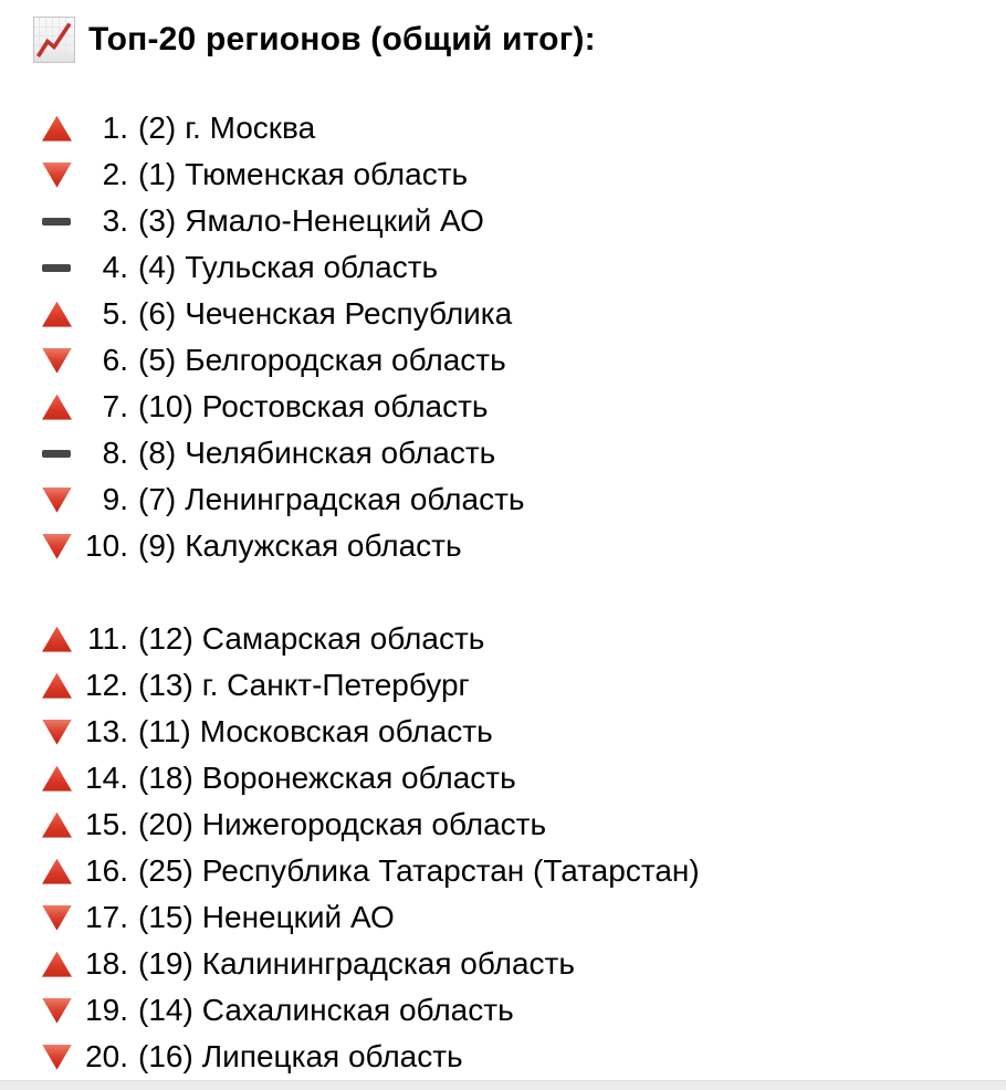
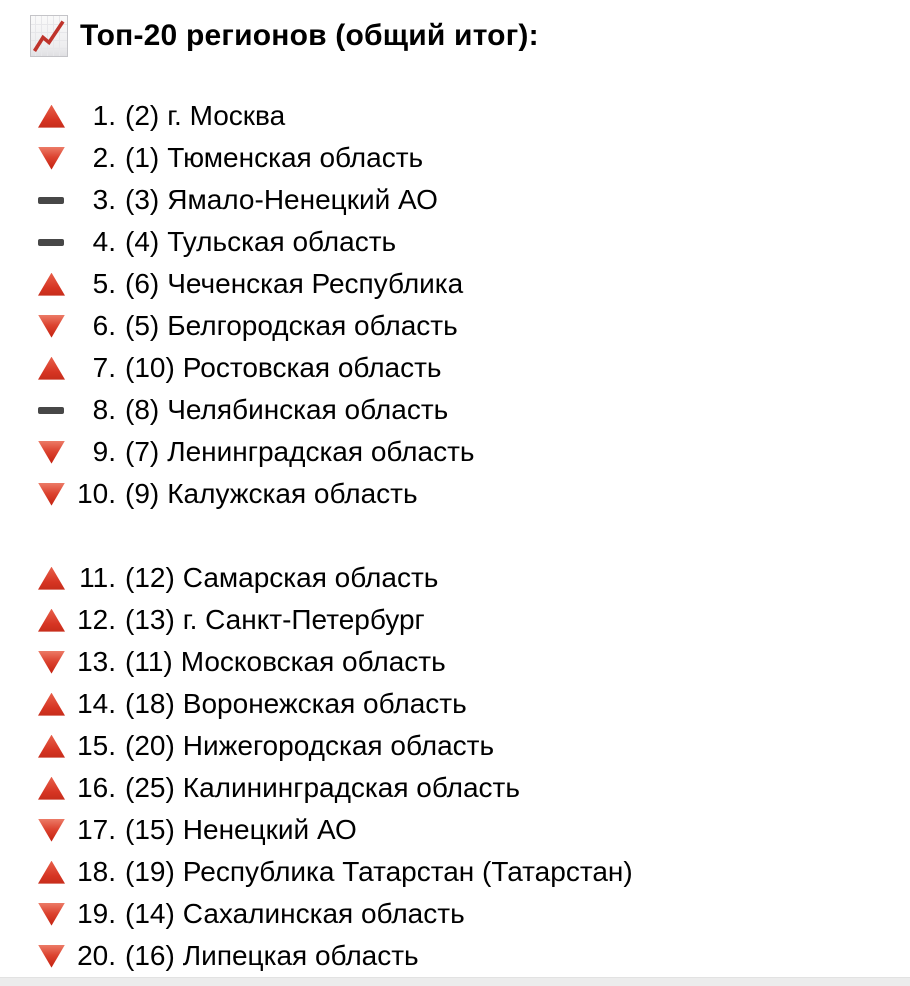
  Топ-20 регионов (общий итог):
  1.
  (2)
  г. Москва
  2.
  (1)
  Тюменская область
  3.
  (3)
  Ямало-Ненецкий АО
  4.
  (4)
  Тульская область
  5.
  (6)
  Чеченская Республика
  6.
  (5)
  Белгородская область
  7.
  (10)
  Ростовская область
  8.
  (8)
  Челябинская область
  9.
  (7)
  Ленинградская область
  10.
  (9)
  Калужская область
  11.
  (12)
  Самарская область
  12.
  (13)
  г. Санкт-Петербург
  13.
  (11)
  Московская область
  14.
  (18)
  Воронежская область
  15.
  (20)
  Нижегородская область
  16.
  (25)
- Республика Татарстан (Татарстан)
+ Калининградская область
  17.
  (15)
  Ненецкий АО
  18.
  (19)
- Калининградская область
+ Республика Татарстан (Татарстан)
  19.
  (14)
  Сахалинская область
  20.
  (16)
  Липецкая область
